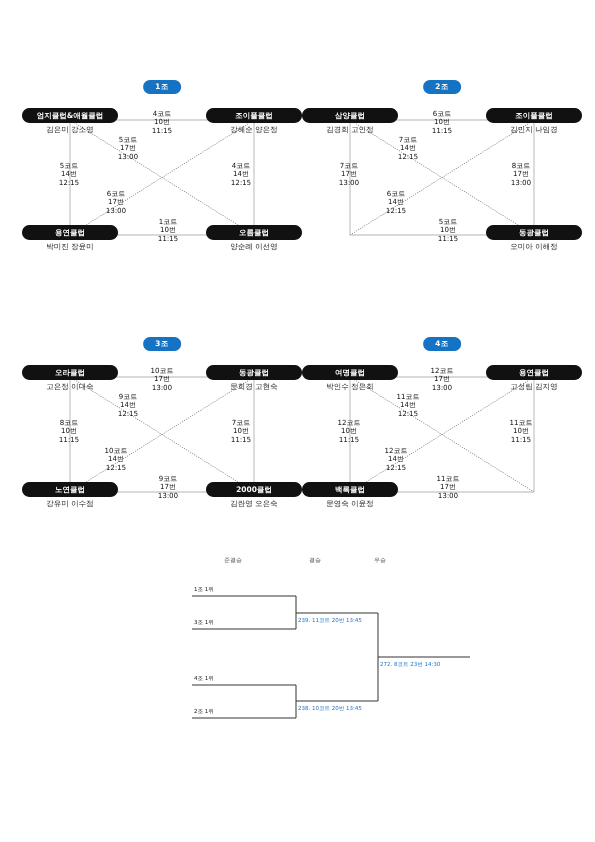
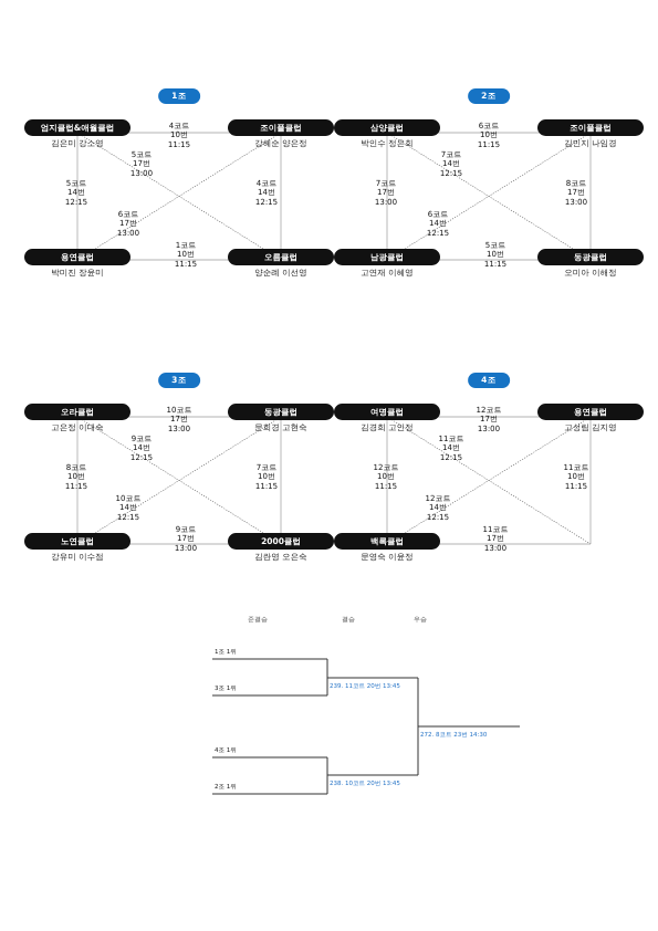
  1조
  엄지클럽&애월클럽
  김은미 강소영
  조이플클럽
  강혜순 양은정
  용연클럽
  박미진 장윤미
  오름클럽
  양순례 이선영
  4코트
  10번
  11:15
  5코트
  14번
  12:15
  4코트
  14번
  12:15
  1코트
  10번
  11:15
  5코트
  17번
  13:00
  6코트
  17번
  13:00
  2조
  삼양클럽
- 김경희 고인정
+ 박인수 정은회
  조이플클럽
  김민지 나임경
+ 남광클럽
+ 고연재 이혜영
  동광클럽
  오미아 이해정
  6코트
  10번
  11:15
  7코트
  17번
  13:00
  8코트
  17번
  13:00
  5코트
  10번
  11:15
  7코트
  14번
  12:15
  6코트
  14번
  12:15
  3조
  오라클럽
  고은정 이대숙
  동광클럽
  문희경 고현숙
  노연클럽
  강유미 이수점
  2000클럽
  김란영 오은숙
  10코트
  17번
  13:00
  8코트
  10번
  11:15
  7코트
  10번
  11:15
  9코트
  17번
  13:00
  9코트
  14번
  12:15
  10코트
  14번
  12:15
  4조
  여명클럽
- 박인수 정은회
+ 김경희 고인정
  용연클럽
  고성림 김지영
  백록클럽
  문영숙 이윤정
  12코트
  17번
  13:00
  12코트
  10번
  11:15
  11코트
  10번
  11:15
  11코트
  17번
  13:00
  11코트
  14번
  12:15
  12코트
  14번
  12:15
